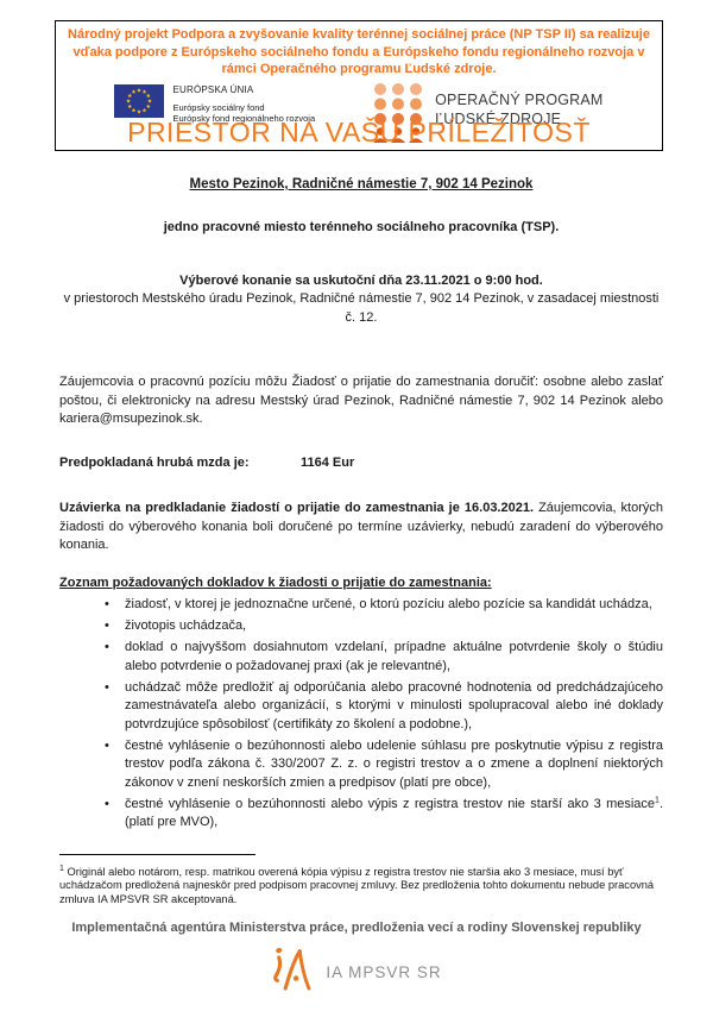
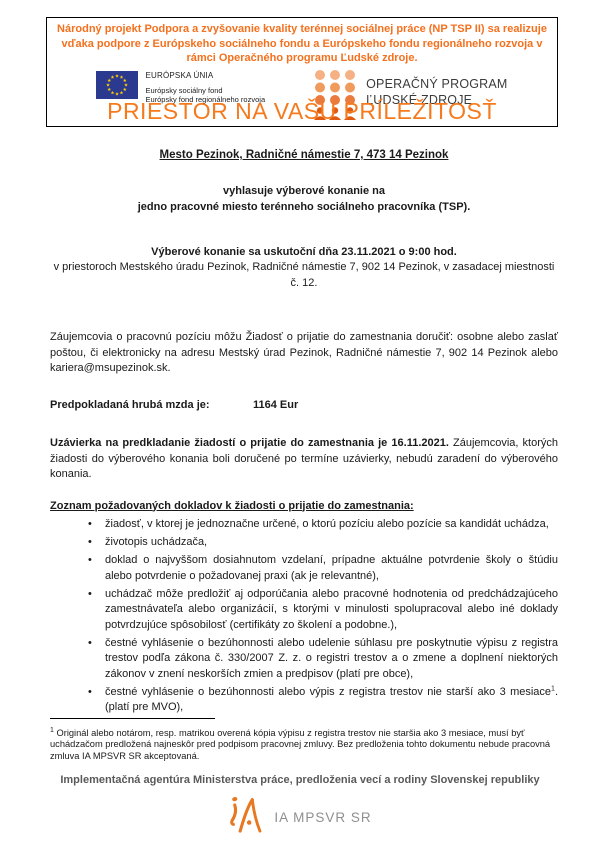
  Národný projekt Podpora a zvyšovanie kvality terénnej sociálnej práce (NP TSP II) sa realizuje vďaka podpore z Európskeho sociálneho fondu a Európskeho fondu regionálneho rozvoja v rámci Operačného programu Ľudské zdroje.
  EURÓPSKA ÚNIA
  Európsky sociálny fond
  Európsky fond regionálneho rozvoja
  OPERAČNÝ PROGRAM
  ĽUDSKÉ ZDROJE
  PRIESTOR NA VAŠU PRÍLEŽITOSŤ
- Mesto Pezinok, Radničné námestie 7, 902 14 Pezinok
+ Mesto Pezinok, Radničné námestie 7, 473 14 Pezinok
+ vyhlasuje výberové konanie na
  jedno pracovné miesto terénneho sociálneho pracovníka (TSP).
  Výberové konanie sa uskutoční dňa 23.11.2021 o 9:00 hod.
  v priestoroch Mestského úradu Pezinok, Radničné námestie 7, 902 14 Pezinok, v zasadacej miestnosti
  č. 12.
  Záujemcovia o pracovnú pozíciu môžu Žiadosť o prijatie do zamestnania doručiť: osobne alebo zaslať poštou, či elektronicky na adresu Mestský úrad Pezinok, Radničné námestie 7, 902 14 Pezinok alebo kariera@msupezinok.sk.
  Predpokladaná hrubá mzda je: 1164 Eur
- Uzávierka na predkladanie žiadostí o prijatie do zamestnania je 16.03.2021. Záujemcovia, ktorých žiadosti do výberového konania boli doručené po termíne uzávierky, nebudú zaradení do výberového konania.
+ Uzávierka na predkladanie žiadostí o prijatie do zamestnania je 16.11.2021. Záujemcovia, ktorých žiadosti do výberového konania boli doručené po termíne uzávierky, nebudú zaradení do výberového konania.
  Zoznam požadovaných dokladov k žiadosti o prijatie do zamestnania:
  žiadosť, v ktorej je jednoznačne určené, o ktorú pozíciu alebo pozície sa kandidát uchádza,
  životopis uchádzača,
  doklad o najvyššom dosiahnutom vzdelaní, prípadne aktuálne potvrdenie školy o štúdiu alebo potvrdenie o požadovanej praxi (ak je relevantné),
  uchádzač môže predložiť aj odporúčania alebo pracovné hodnotenia od predchádzajúceho zamestnávateľa alebo organizácií, s ktorými v minulosti spolupracoval alebo iné doklady potvrdzujúce spôsobilosť (certifikáty zo školení a podobne.),
  čestné vyhlásenie o bezúhonnosti alebo udelenie súhlasu pre poskytnutie výpisu z registra trestov podľa zákona č. 330/2007 Z. z. o registri trestov a o zmene a doplnení niektorých zákonov v znení neskorších zmien a predpisov (platí pre obce),
  čestné vyhlásenie o bezúhonnosti alebo výpis z registra trestov nie starší ako 3 mesiace . (platí pre MVO),
  Originál alebo notárom, resp. matrikou overená kópia výpisu z registra trestov nie staršia ako 3 mesiace, musí byť uchádzačom predložená najneskôr pred podpisom pracovnej zmluvy. Bez predloženia tohto dokumentu nebude pracovná zmluva IA MPSVR SR akceptovaná.
  Implementačná agentúra Ministerstva práce, predloženia vecí a rodiny Slovenskej republiky
  IA MPSVR SR
